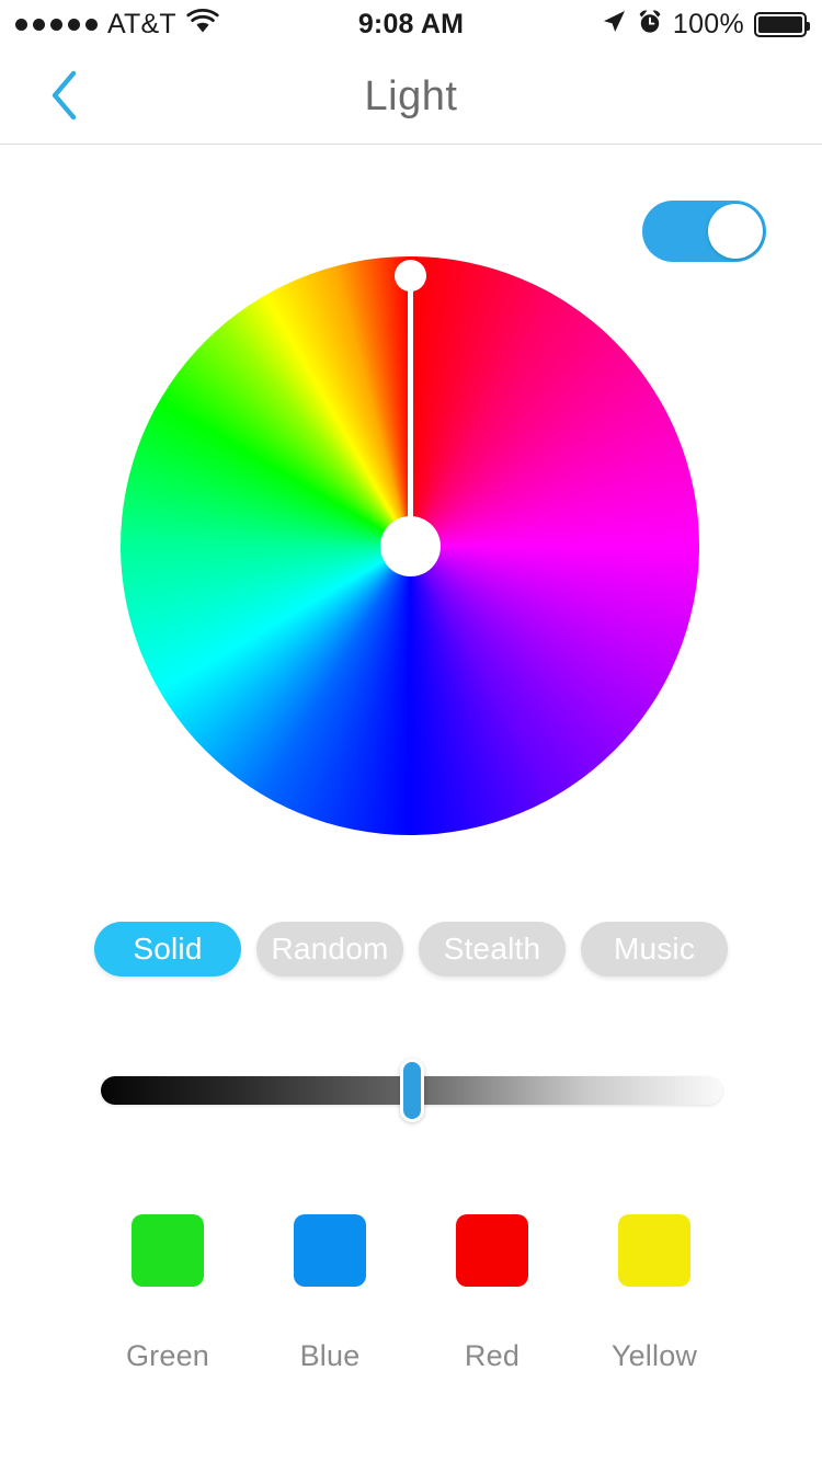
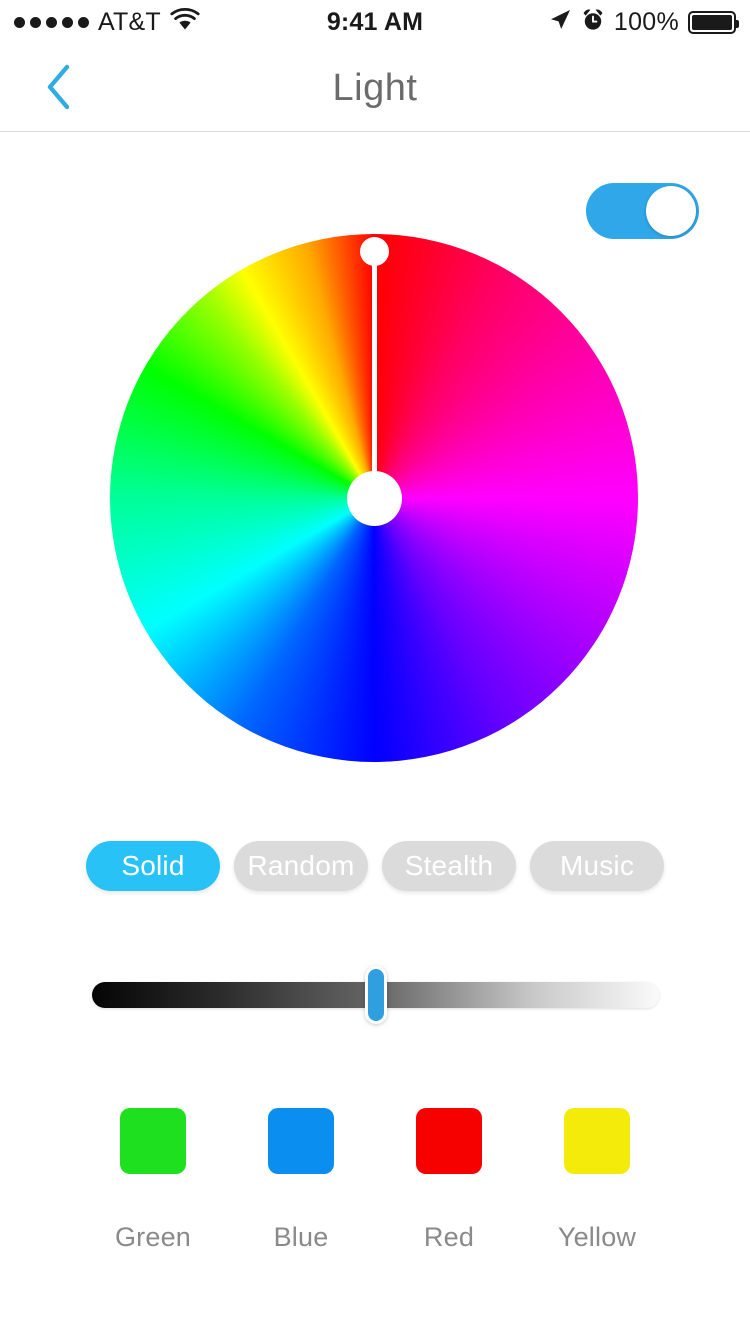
  AT&T
- 9:08 AM
+ 9:41 AM
  100%
  Light
  Solid
  Random
  Stealth
  Music
  Green
  Blue
  Red
  Yellow
